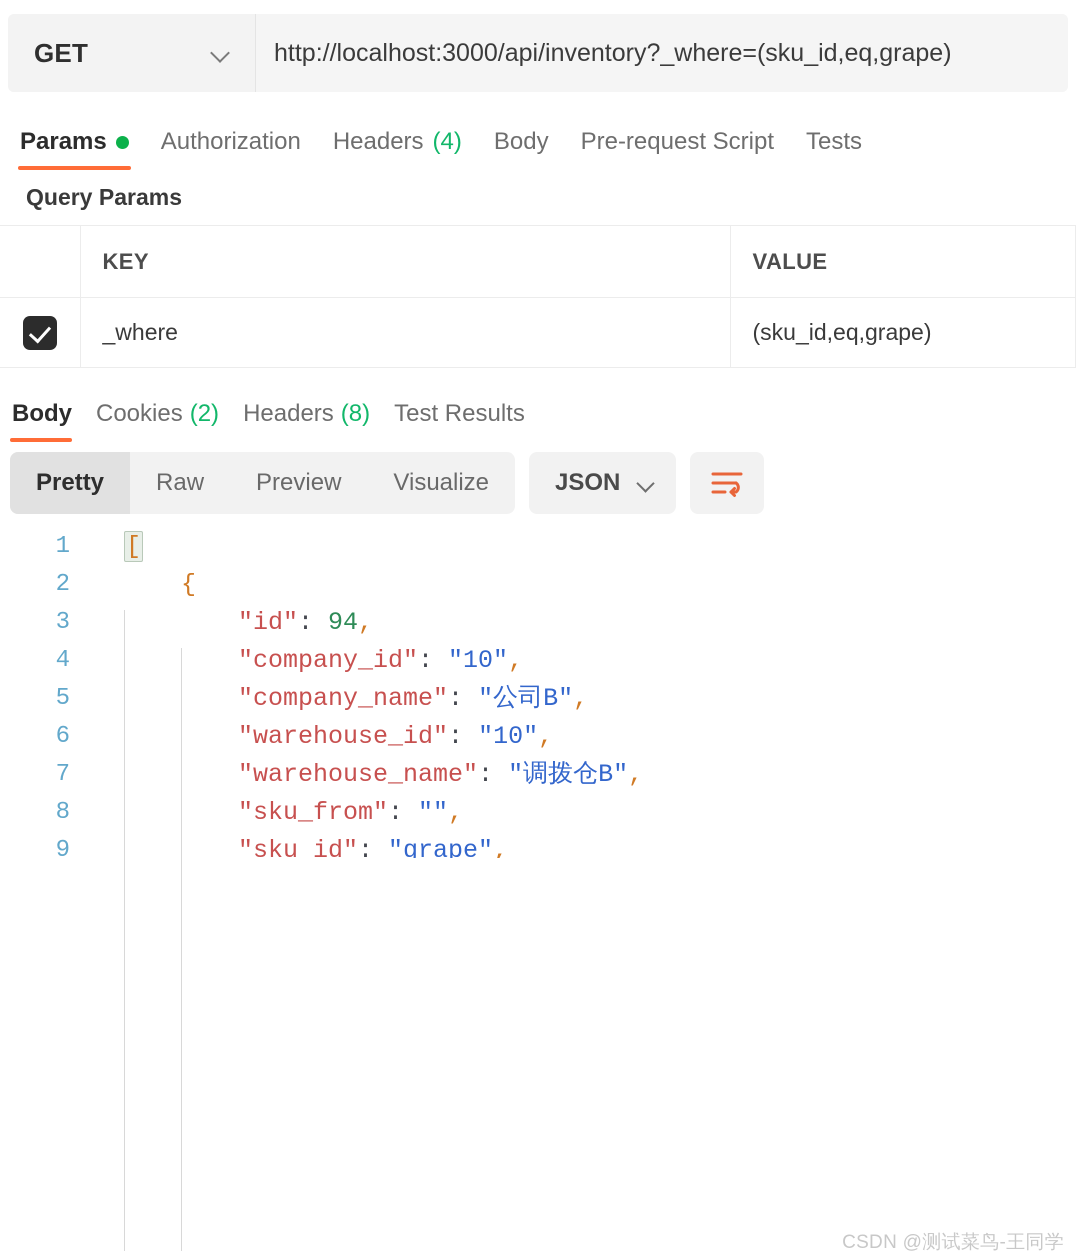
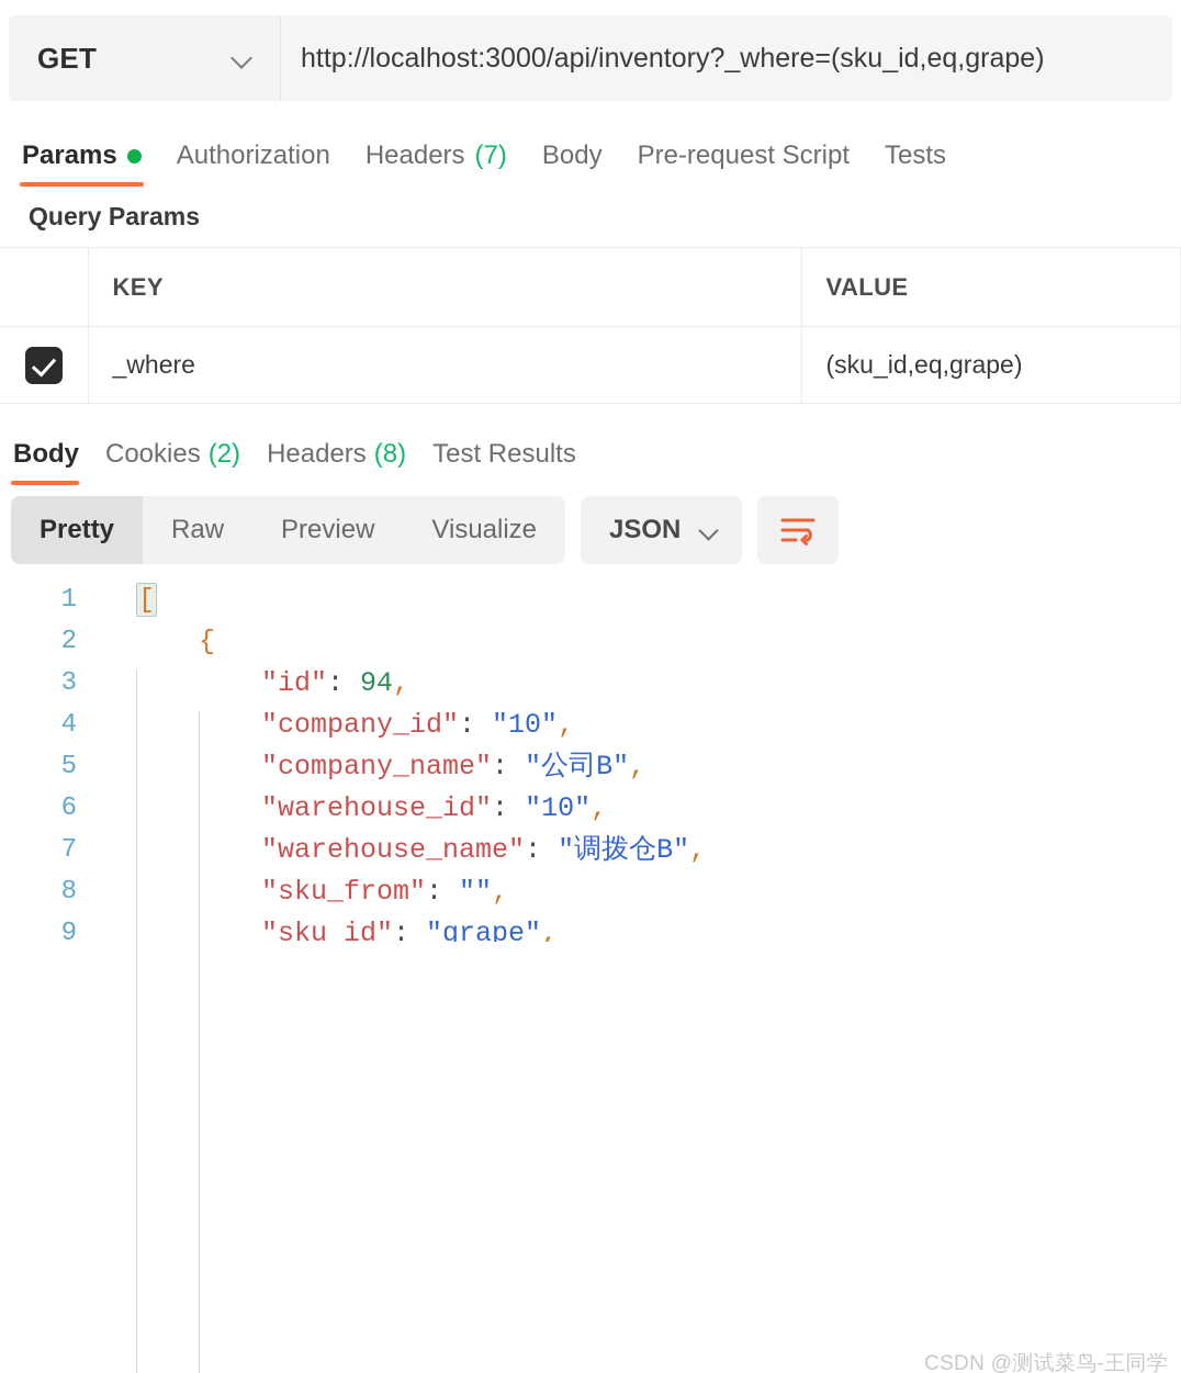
  GET
  http://localhost:3000/api/inventory?_where=(sku_id,eq,grape)
  Params
  Authorization
  Headers
- (4)
+ (7)
  Body
  Pre-request Script
  Tests
  Query Params
  	KEY	VALUE
  	_where	(sku_id,eq,grape)
  Body
  Cookies
  (2)
  Headers
  (8)
  Test Results
  Pretty
  Raw
  Preview
  Visualize
  JSON
  1
  [
  2
  {
  3
  "id": 94,
  4
  "company_id": "10",
  5
  "company_name": "公司B",
  6
  "warehouse_id": "10",
  7
  "warehouse_name": "调拨仓B",
  8
  "sku_from": "",
  9
  "sku_id": "grape",
  CSDN @测试菜鸟-王同学
